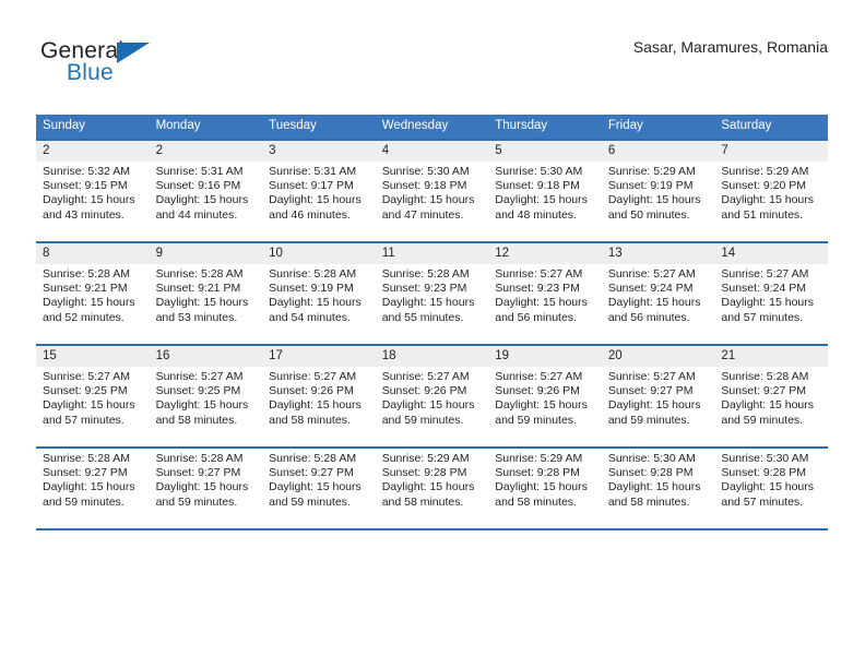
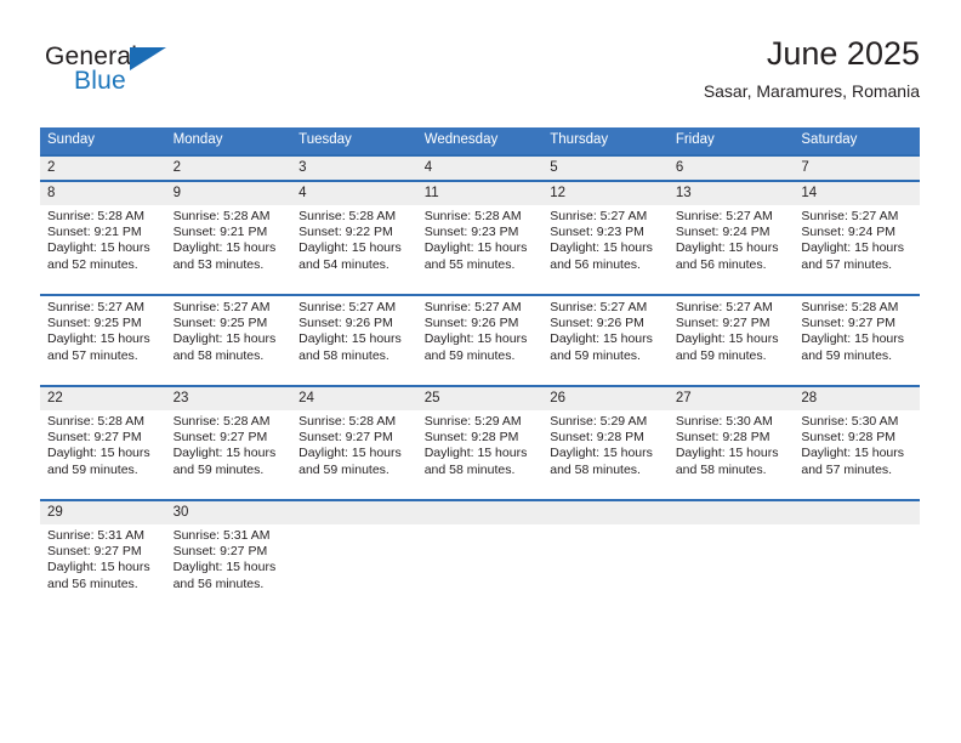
  General
  Blue
+ June 2025
  Sasar, Maramures, Romania
  Sunday	Monday	Tuesday	Wednesday	Thursday	Friday	Saturday
  2	2	3	4	5	6	7
- Sunrise: 5:32 AM Sunset: 9:15 PM Daylight: 15 hours and 43 minutes.	Sunrise: 5:31 AM Sunset: 9:16 PM Daylight: 15 hours and 44 minutes.	Sunrise: 5:31 AM Sunset: 9:17 PM Daylight: 15 hours and 46 minutes.	Sunrise: 5:30 AM Sunset: 9:18 PM Daylight: 15 hours and 47 minutes.	Sunrise: 5:30 AM Sunset: 9:18 PM Daylight: 15 hours and 48 minutes.	Sunrise: 5:29 AM Sunset: 9:19 PM Daylight: 15 hours and 50 minutes.	Sunrise: 5:29 AM Sunset: 9:20 PM Daylight: 15 hours and 51 minutes.
- 8	9	10	11	12	13	14
+ 8	9	4	11	12	13	14
- Sunrise: 5:28 AM Sunset: 9:21 PM Daylight: 15 hours and 52 minutes.	Sunrise: 5:28 AM Sunset: 9:21 PM Daylight: 15 hours and 53 minutes.	Sunrise: 5:28 AM Sunset: 9:19 PM Daylight: 15 hours and 54 minutes.	Sunrise: 5:28 AM Sunset: 9:23 PM Daylight: 15 hours and 55 minutes.	Sunrise: 5:27 AM Sunset: 9:23 PM Daylight: 15 hours and 56 minutes.	Sunrise: 5:27 AM Sunset: 9:24 PM Daylight: 15 hours and 56 minutes.	Sunrise: 5:27 AM Sunset: 9:24 PM Daylight: 15 hours and 57 minutes.
+ Sunrise: 5:28 AM Sunset: 9:21 PM Daylight: 15 hours and 52 minutes.	Sunrise: 5:28 AM Sunset: 9:21 PM Daylight: 15 hours and 53 minutes.	Sunrise: 5:28 AM Sunset: 9:22 PM Daylight: 15 hours and 54 minutes.	Sunrise: 5:28 AM Sunset: 9:23 PM Daylight: 15 hours and 55 minutes.	Sunrise: 5:27 AM Sunset: 9:23 PM Daylight: 15 hours and 56 minutes.	Sunrise: 5:27 AM Sunset: 9:24 PM Daylight: 15 hours and 56 minutes.	Sunrise: 5:27 AM Sunset: 9:24 PM Daylight: 15 hours and 57 minutes.
- 15	16	17	18	19	20	21
  Sunrise: 5:27 AM Sunset: 9:25 PM Daylight: 15 hours and 57 minutes.	Sunrise: 5:27 AM Sunset: 9:25 PM Daylight: 15 hours and 58 minutes.	Sunrise: 5:27 AM Sunset: 9:26 PM Daylight: 15 hours and 58 minutes.	Sunrise: 5:27 AM Sunset: 9:26 PM Daylight: 15 hours and 59 minutes.	Sunrise: 5:27 AM Sunset: 9:26 PM Daylight: 15 hours and 59 minutes.	Sunrise: 5:27 AM Sunset: 9:27 PM Daylight: 15 hours and 59 minutes.	Sunrise: 5:28 AM Sunset: 9:27 PM Daylight: 15 hours and 59 minutes.
+ 22	23	24	25	26	27	28
  Sunrise: 5:28 AM Sunset: 9:27 PM Daylight: 15 hours and 59 minutes.	Sunrise: 5:28 AM Sunset: 9:27 PM Daylight: 15 hours and 59 minutes.	Sunrise: 5:28 AM Sunset: 9:27 PM Daylight: 15 hours and 59 minutes.	Sunrise: 5:29 AM Sunset: 9:28 PM Daylight: 15 hours and 58 minutes.	Sunrise: 5:29 AM Sunset: 9:28 PM Daylight: 15 hours and 58 minutes.	Sunrise: 5:30 AM Sunset: 9:28 PM Daylight: 15 hours and 58 minutes.	Sunrise: 5:30 AM Sunset: 9:28 PM Daylight: 15 hours and 57 minutes.
+ 29	30
+ Sunrise: 5:31 AM Sunset: 9:27 PM Daylight: 15 hours and 56 minutes.	Sunrise: 5:31 AM Sunset: 9:27 PM Daylight: 15 hours and 56 minutes.
